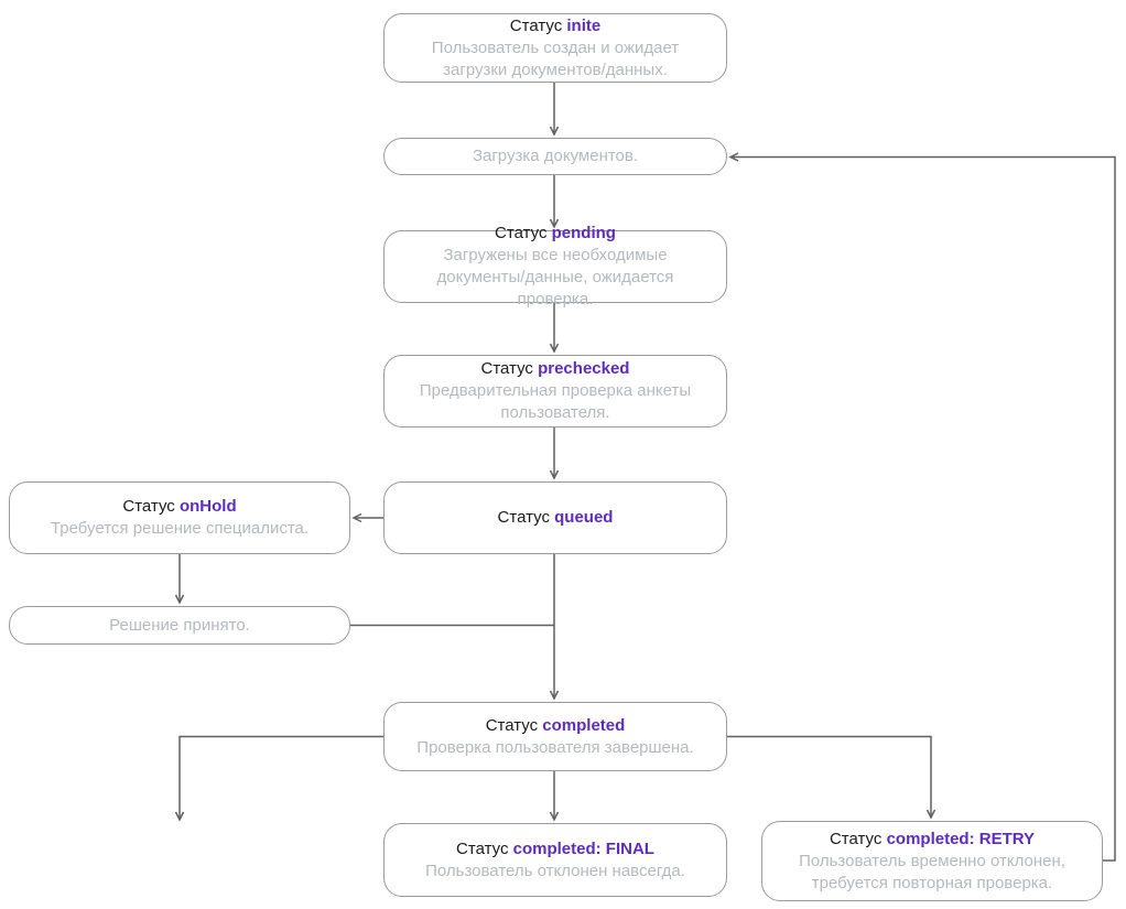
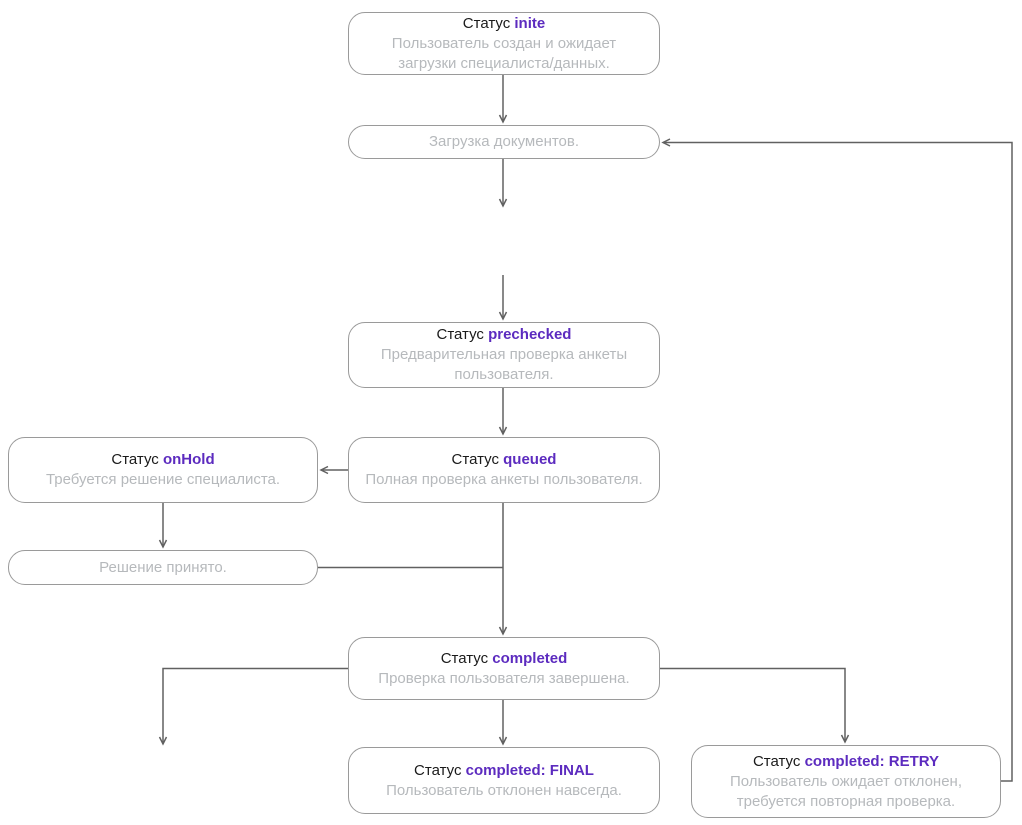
  Статус inite
- Пользователь создан и ожидает загрузки документов/данных.
+ Пользователь создан и ожидает загрузки специалиста/данных.
  Загрузка документов.
- Статус pending
- Загружены все необходимые документы/данные, ожидается проверка.
  Статус prechecked
  Предварительная проверка анкеты пользователя.
  Статус queued
+ Полная проверка анкеты пользователя.
  Статус onHold
  Требуется решение специалиста.
  Решение принято.
  Статус completed
  Проверка пользователя завершена.
  Статус completed: FINAL
  Пользователь отклонен навсегда.
  Статус completed: RETRY
- Пользователь временно отклонен, требуется повторная проверка.
+ Пользователь ожидает отклонен, требуется повторная проверка.
